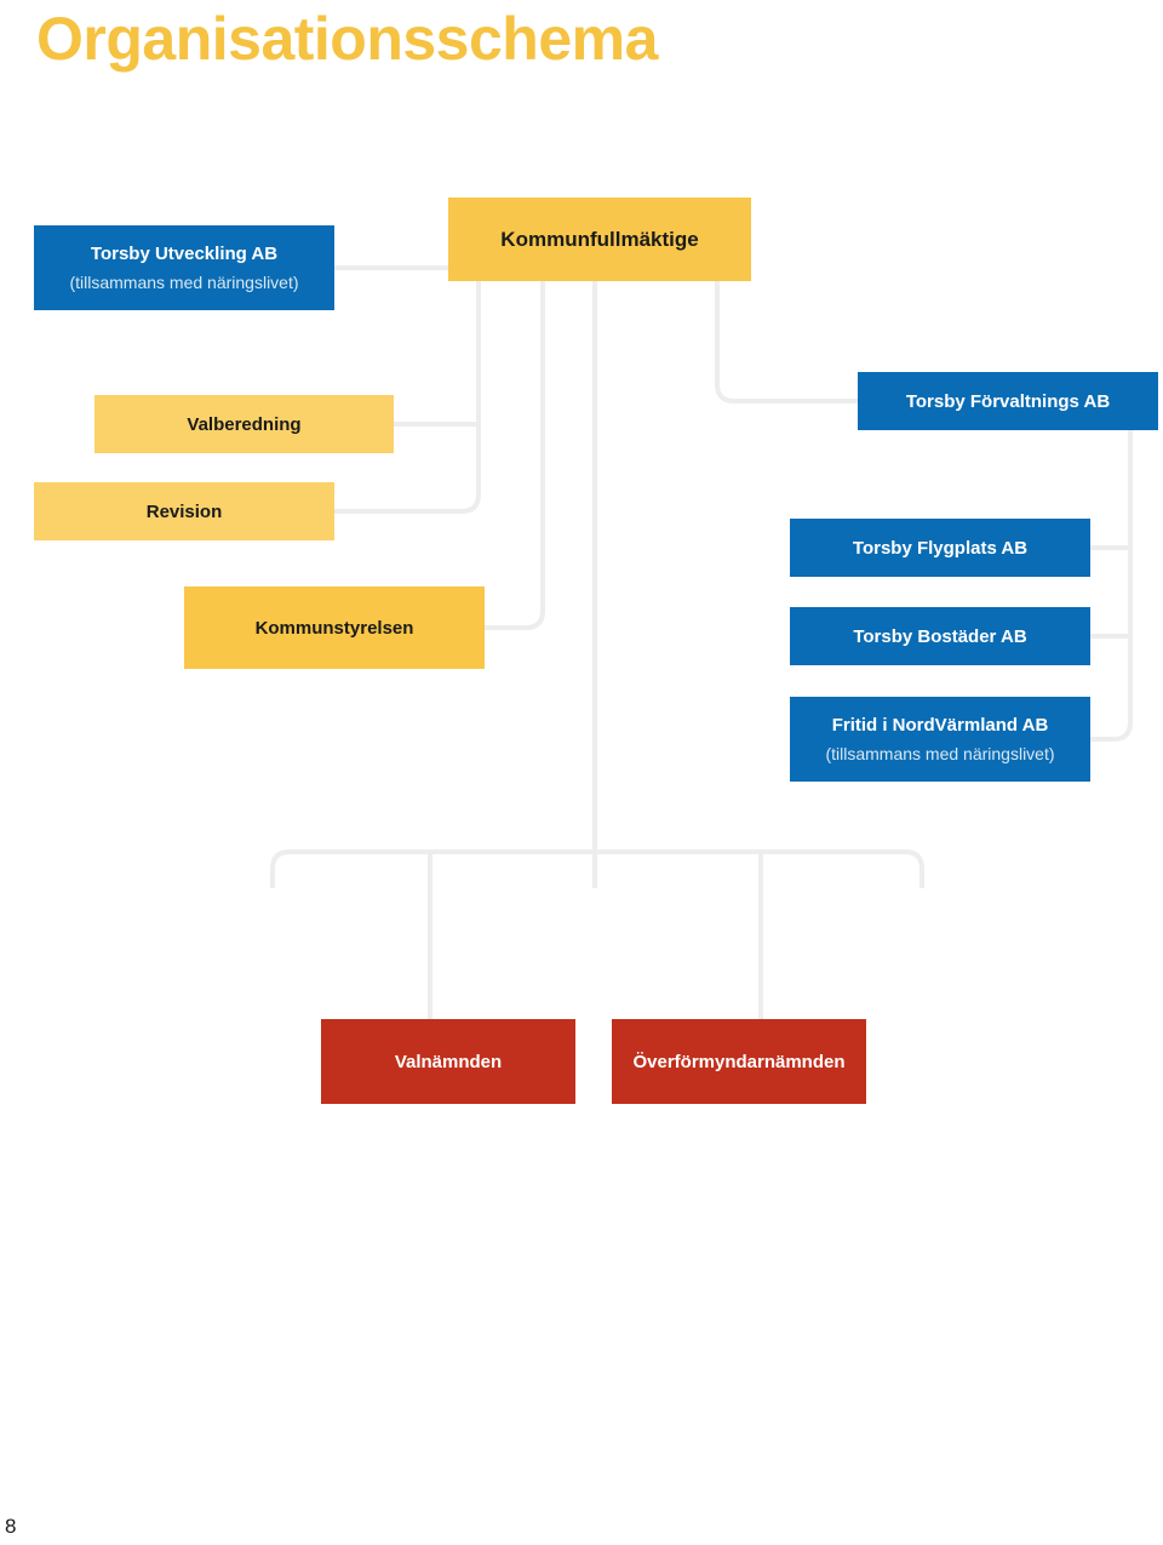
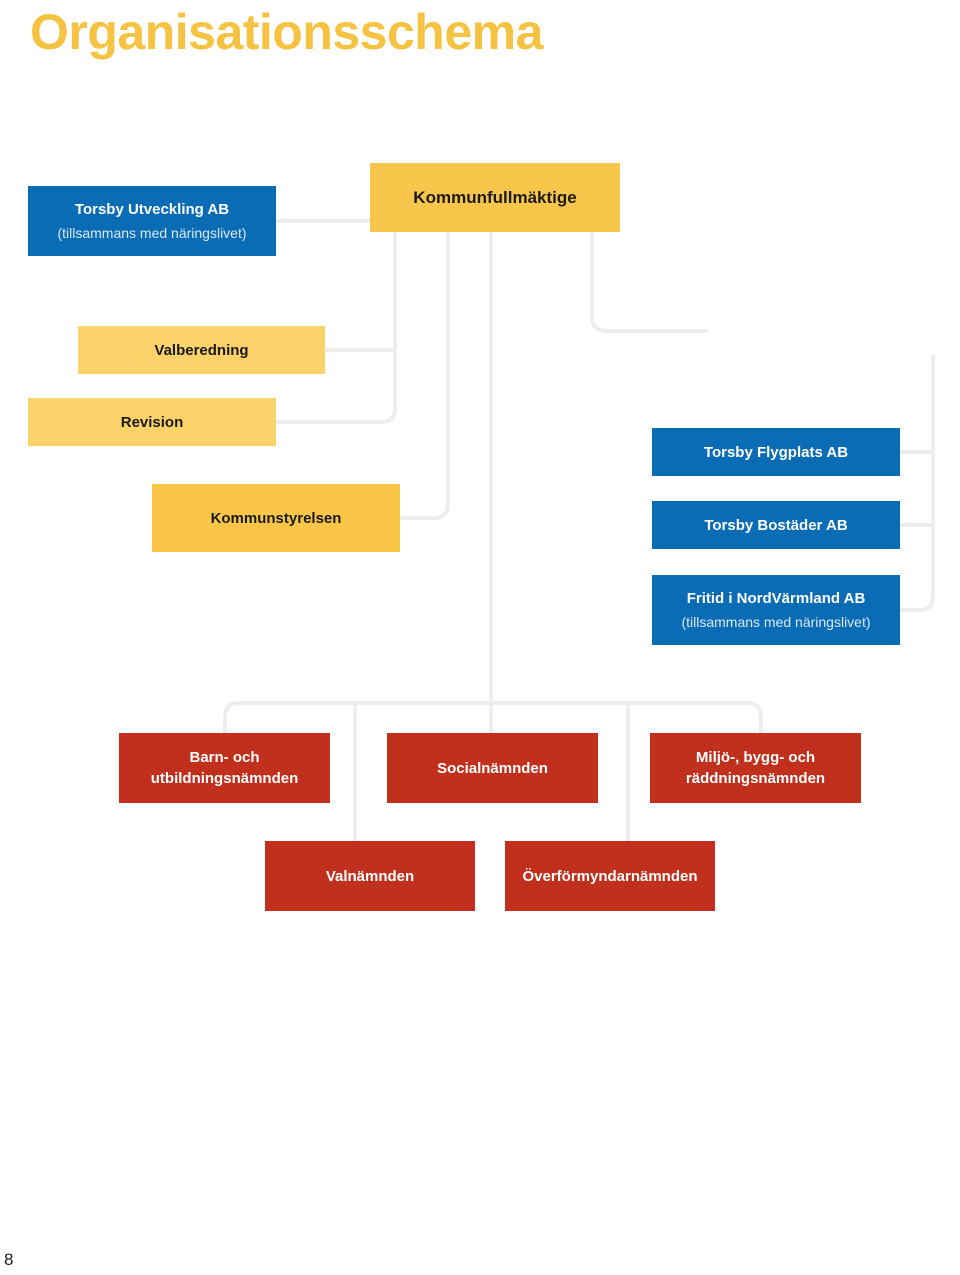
  Organisationsschema
  Torsby Utveckling AB
  (tillsammans med näringslivet)
  Kommunfullmäktige
  Valberedning
  Revision
  Kommunstyrelsen
- Torsby Förvaltnings AB
  Torsby Flygplats AB
  Torsby Bostäder AB
  Fritid i NordVärmland AB
  (tillsammans med näringslivet)
+ Barn- och
+ utbildningsnämnden
+ Socialnämnden
+ Miljö-, bygg- och
+ räddningsnämnden
  Valnämnden
  Överförmyndarnämnden
  8
